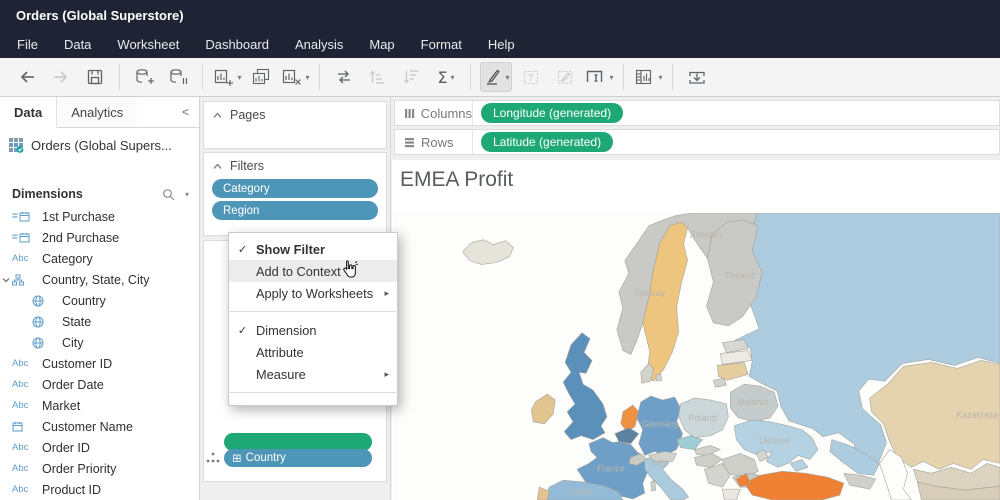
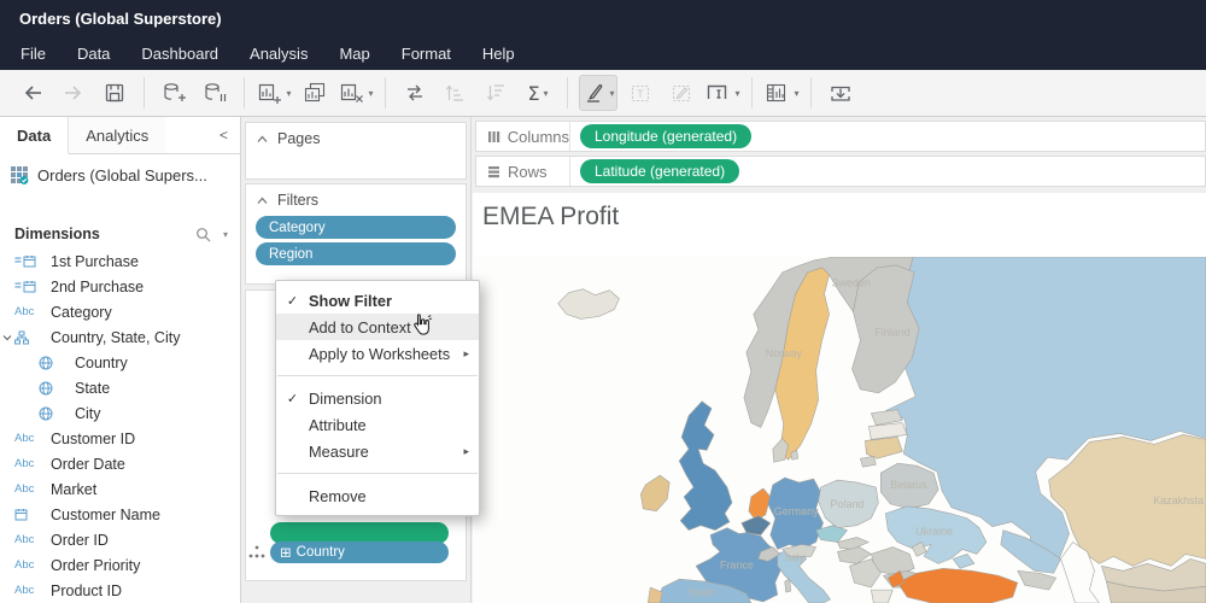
  Orders (Global Superstore)
  File
  Data
- Worksheet
  Dashboard
  Analysis
  Map
  Format
  Help
  ▾
  ▾
  Σ
  ▾
  ▾
  T
  ▾
  ▾
  Data
  Analytics
  <
  Orders (Global Supers...
  Dimensions
  ▾
  =
  1st Purchase
  =
  2nd Purchase
  Abc
  Category
  Country, State, City
  Country
  State
  City
  Abc
  Customer ID
  Abc
  Order Date
  Abc
  Market
  Customer Name
  Abc
  Order ID
  Abc
  Order Priority
  Abc
  Product ID
  Pages
  Filters
  Category
  Region
  ⊞
  Country
  Columns
  Longitude (generated)
  Rows
  Latitude (generated)
  EMEA Profit
  Sweden
  Norway
  Poland
  Belarus
  Ukraine
  Germany
  France
  Italy
  Spain
  Kazakhsta
  ✓
  Show Filter
  Add to Context
  Apply to Worksheets
  ▸
  ✓
  Dimension
  Attribute
  Measure
  ▸
+ Remove
